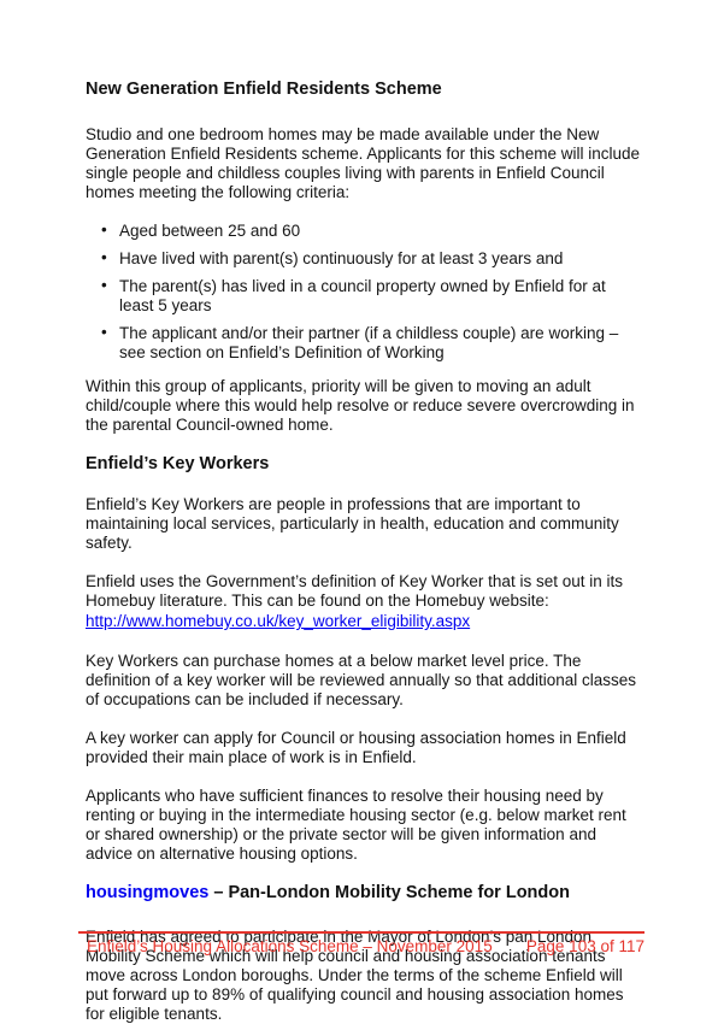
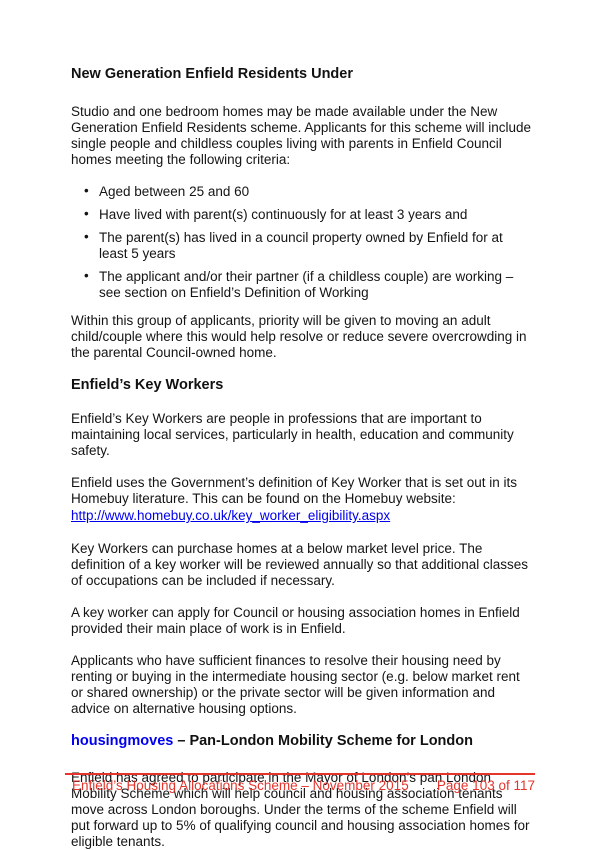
- New Generation Enfield Residents Scheme
+ New Generation Enfield Residents Under
  Studio and one bedroom homes may be made available under the New Generation Enfield Residents scheme. Applicants for this scheme will include single people and childless couples living with parents in Enfield Council homes meeting the following criteria:
  •
  Aged between 25 and 60
  •
  Have lived with parent(s) continuously for at least 3 years and
  •
  The parent(s) has lived in a council property owned by Enfield for at least 5 years
  •
  The applicant and/or their partner (if a childless couple) are working – see section on Enfield’s Definition of Working
  Within this group of applicants, priority will be given to moving an adult child/couple where this would help resolve or reduce severe overcrowding in the parental Council-owned home.
  Enfield’s Key Workers
  Enfield’s Key Workers are people in professions that are important to maintaining local services, particularly in health, education and community safety.
  Enfield uses the Government’s definition of Key Worker that is set out in its Homebuy literature. This can be found on the Homebuy website:
  http://www.homebuy.co.uk/key_worker_eligibility.aspx
  Key Workers can purchase homes at a below market level price. The definition of a key worker will be reviewed annually so that additional classes of occupations can be included if necessary.
  A key worker can apply for Council or housing association homes in Enfield provided their main place of work is in Enfield.
  Applicants who have sufficient finances to resolve their housing need by renting or buying in the intermediate housing sector (e.g. below market rent or shared ownership) or the private sector will be given information and advice on alternative housing options.
  housingmoves – Pan-London Mobility Scheme for London
- Enfield has agreed to participate in the Mayor of London’s pan London Mobility Scheme which will help council and housing association tenants move across London boroughs. Under the terms of the scheme Enfield will put forward up to 89% of qualifying council and housing association homes for eligible tenants.
+ Enfield has agreed to participate in the Mayor of London’s pan London Mobility Scheme which will help council and housing association tenants move across London boroughs. Under the terms of the scheme Enfield will put forward up to 5% of qualifying council and housing association homes for eligible tenants.
  Enfield’s Housing Allocations Scheme – November 2015
  Page 103 of 117
